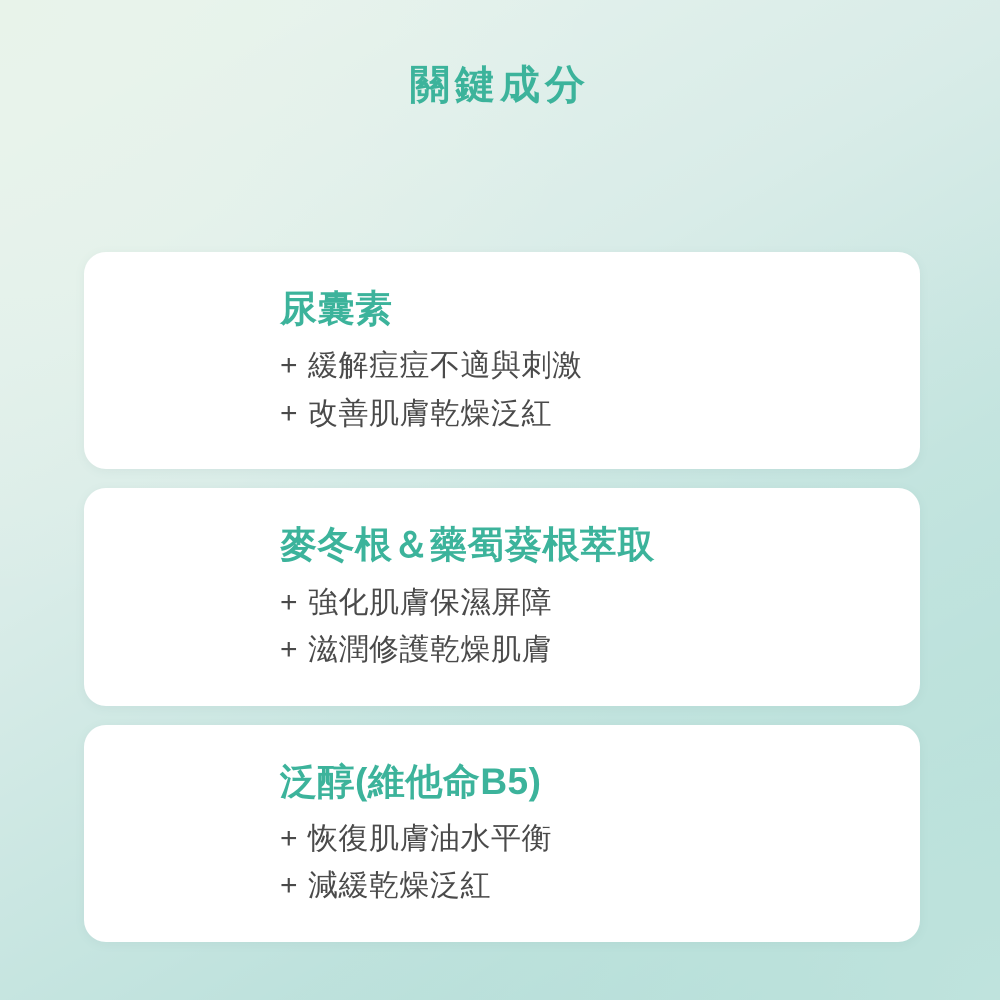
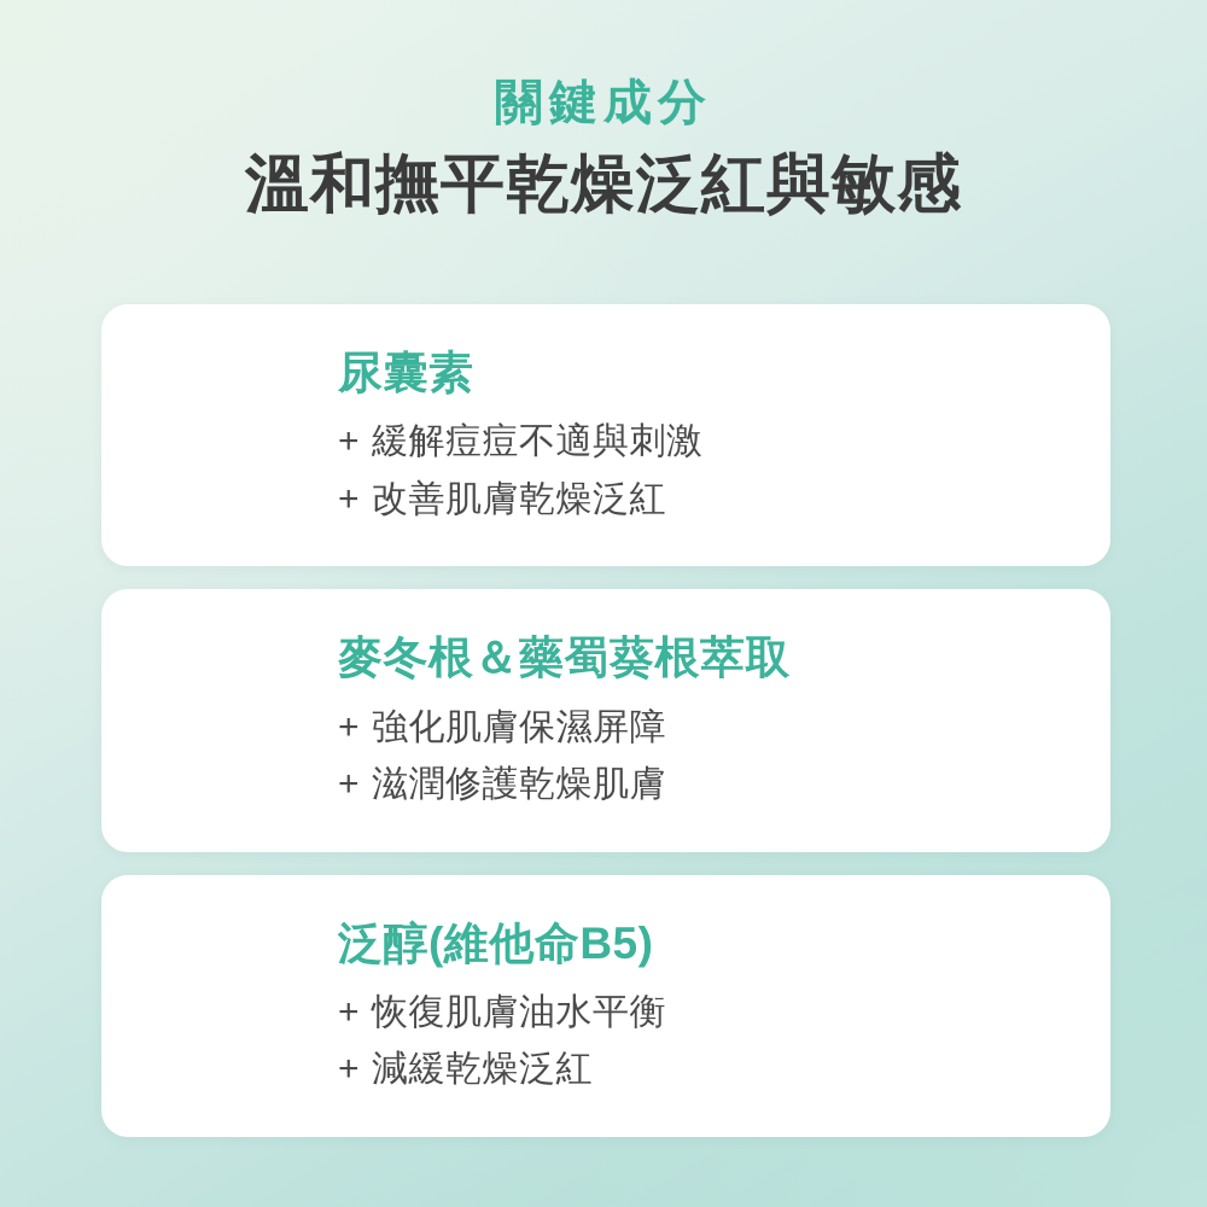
  關鍵成分
+ 溫和撫平乾燥泛紅與敏感
  尿囊素
  +
  緩解痘痘不適與刺激
  +
  改善肌膚乾燥泛紅
  麥冬根＆藥蜀葵根萃取
  +
  強化肌膚保濕屏障
  +
  滋潤修護乾燥肌膚
  泛醇(維他命B5)
  +
  恢復肌膚油水平衡
  +
  減緩乾燥泛紅
